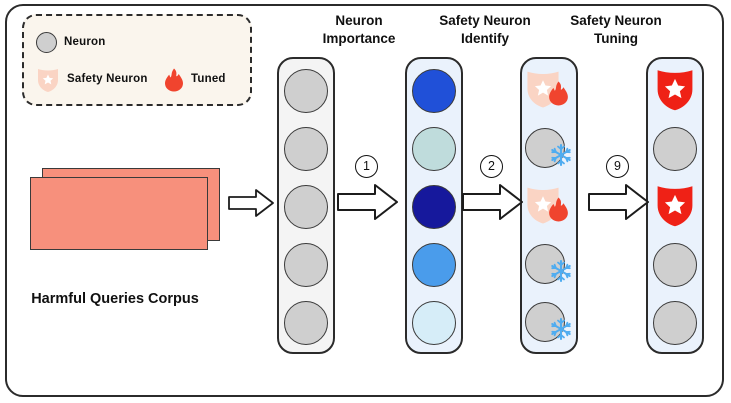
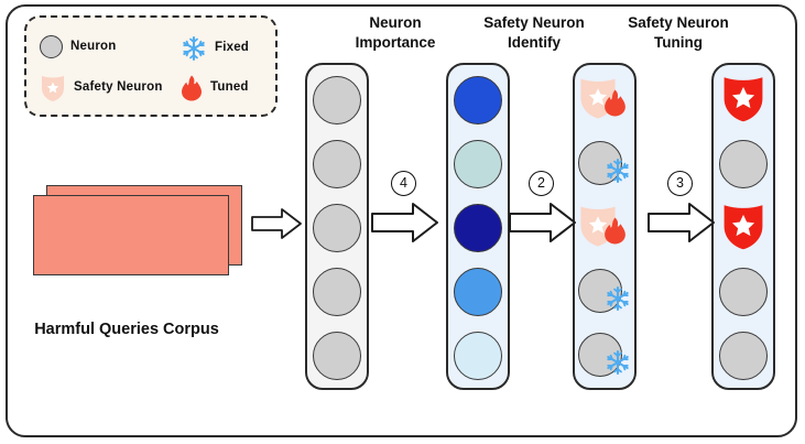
  Neuron
  Safety Neuron
+ Fixed
  Tuned
  Harmful Queries Corpus
  Neuron
  Importance
  Safety Neuron
  Identify
  Safety Neuron
  Tuning
- 1
+ 4
  2
- 9
+ 3
